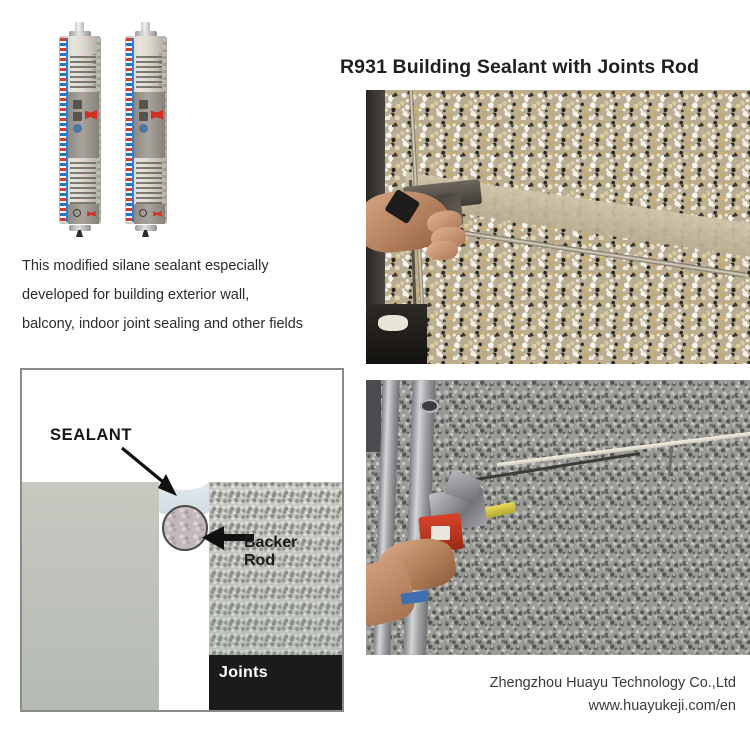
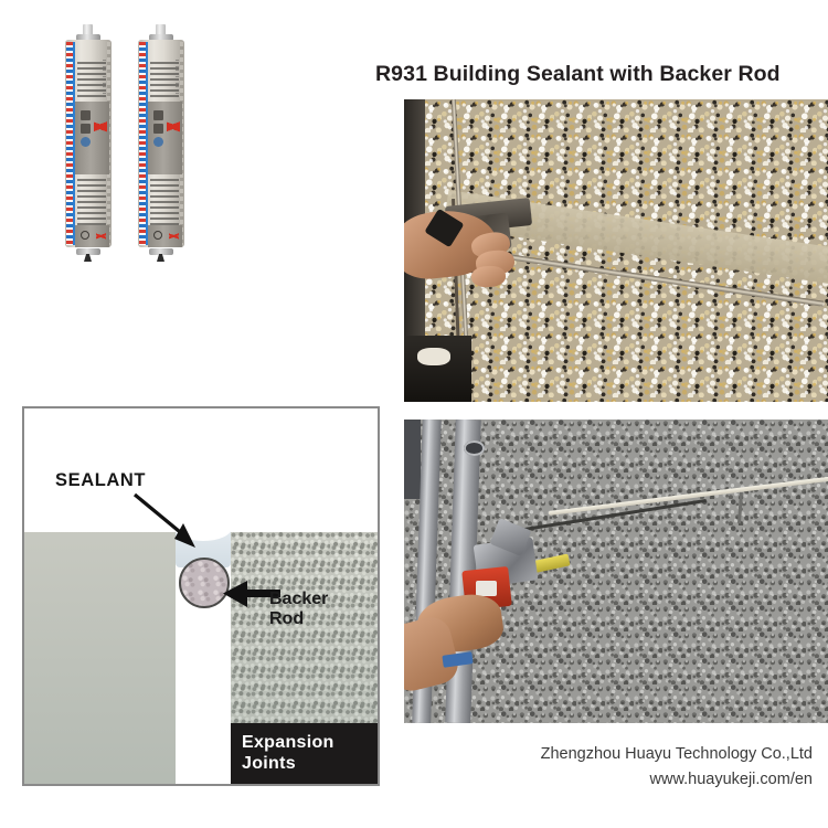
- R931 Building Sealant with Joints Rod
+ R931 Building Sealant with Backer Rod
- This modified silane sealant especially
- developed for building exterior wall,
- balcony, indoor joint sealing and other fields
  SEALANT
  Backer
  Rod
+ Expansion
  Joints
  Zhengzhou Huayu Technology Co.,Ltd
  www.huayukeji.com/en
